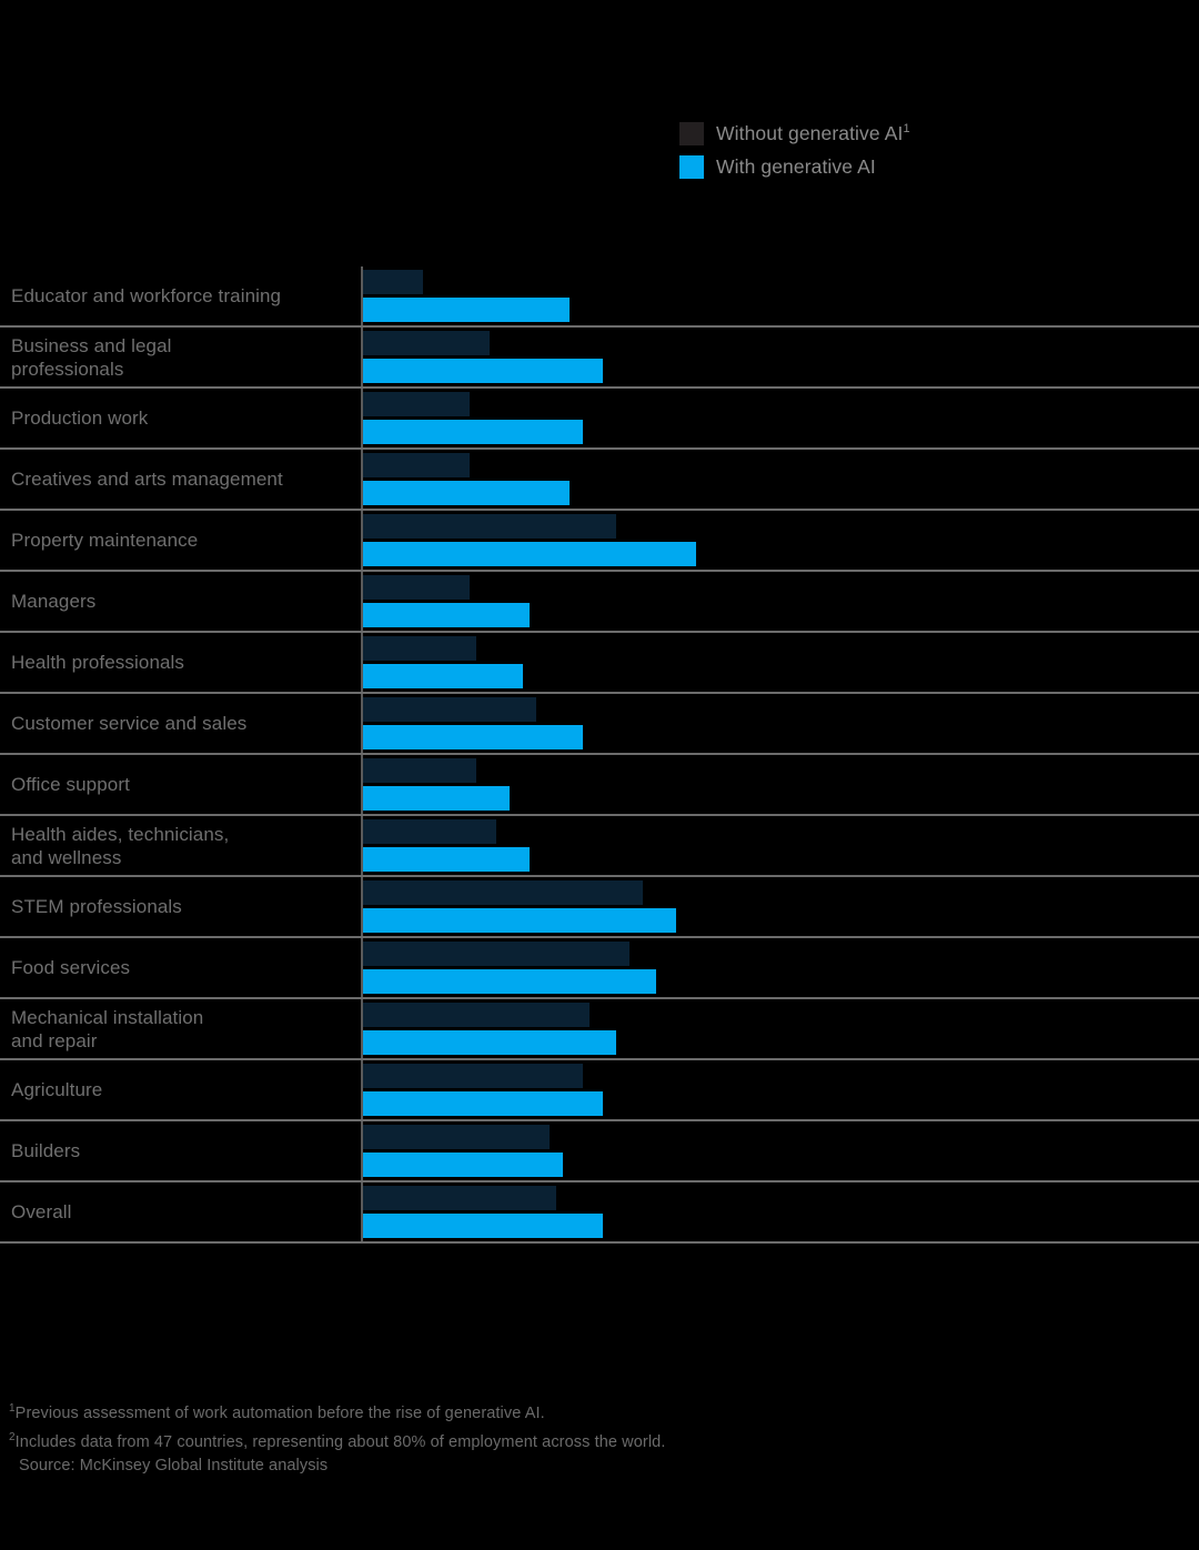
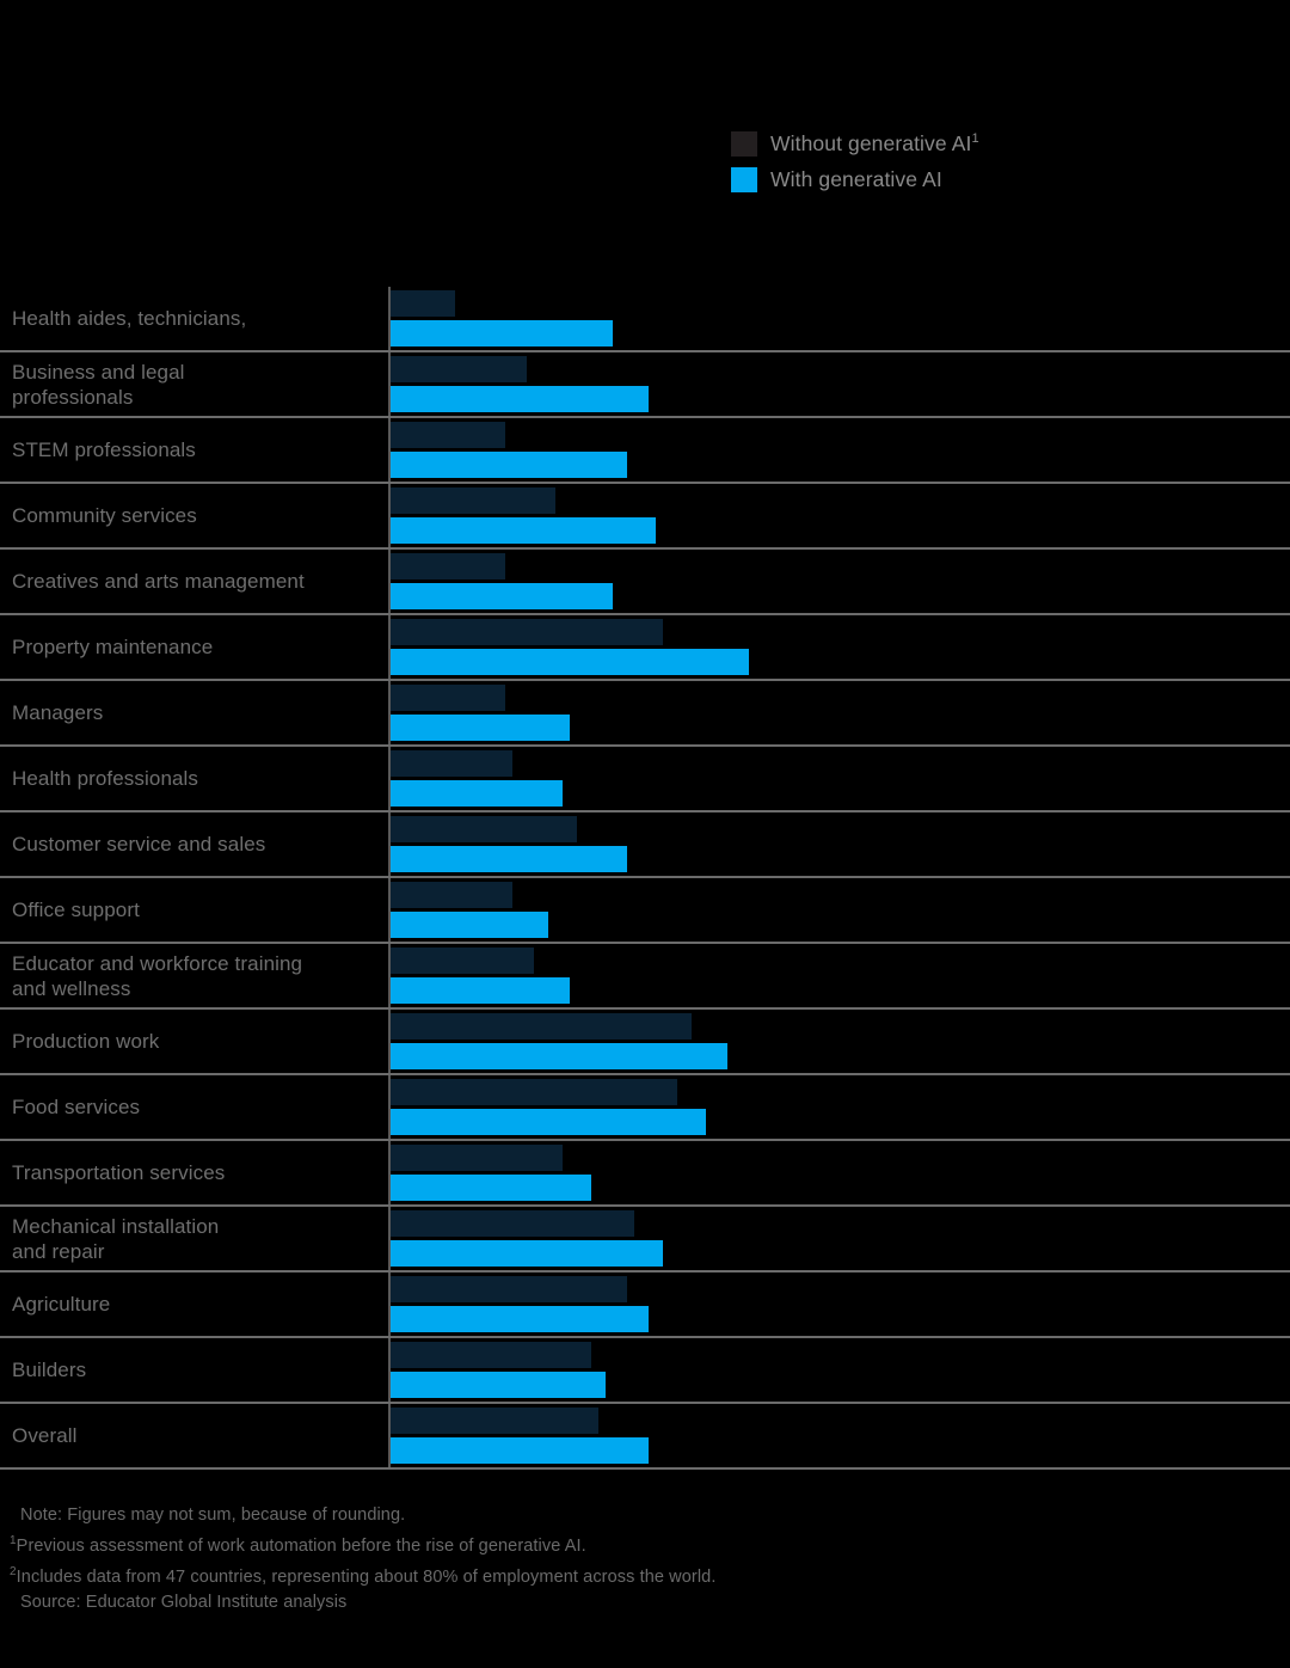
  Without generative AI1
  With generative AI
- Educator and workforce training
+ Health aides, technicians,
  Business and legal
  professionals
- Production work
+ STEM professionals
+ Community services
  Creatives and arts management
  Property maintenance
  Managers
  Health professionals
  Customer service and sales
  Office support
- Health aides, technicians,
+ Educator and workforce training
  and wellness
- STEM professionals
+ Production work
  Food services
+ Transportation services
  Mechanical installation
  and repair
  Agriculture
  Builders
  Overall
+ Note: Figures may not sum, because of rounding.
  1Previous assessment of work automation before the rise of generative AI.
  2Includes data from 47 countries, representing about 80% of employment across the world.
- Source: McKinsey Global Institute analysis
+ Source: Educator Global Institute analysis
